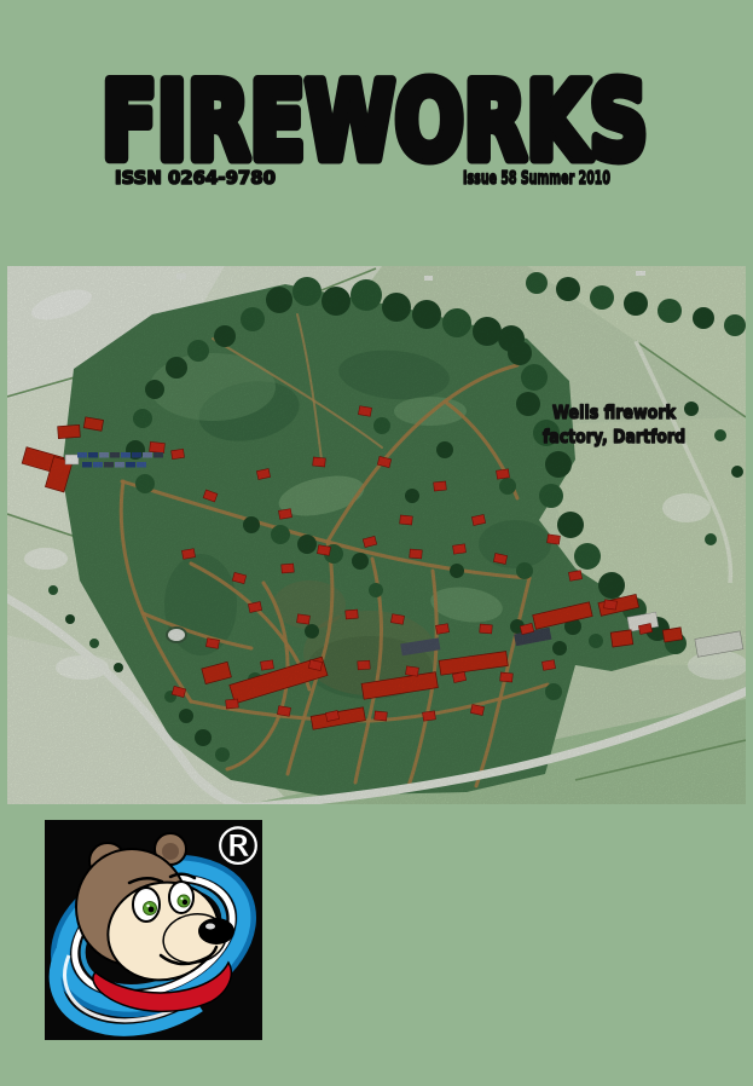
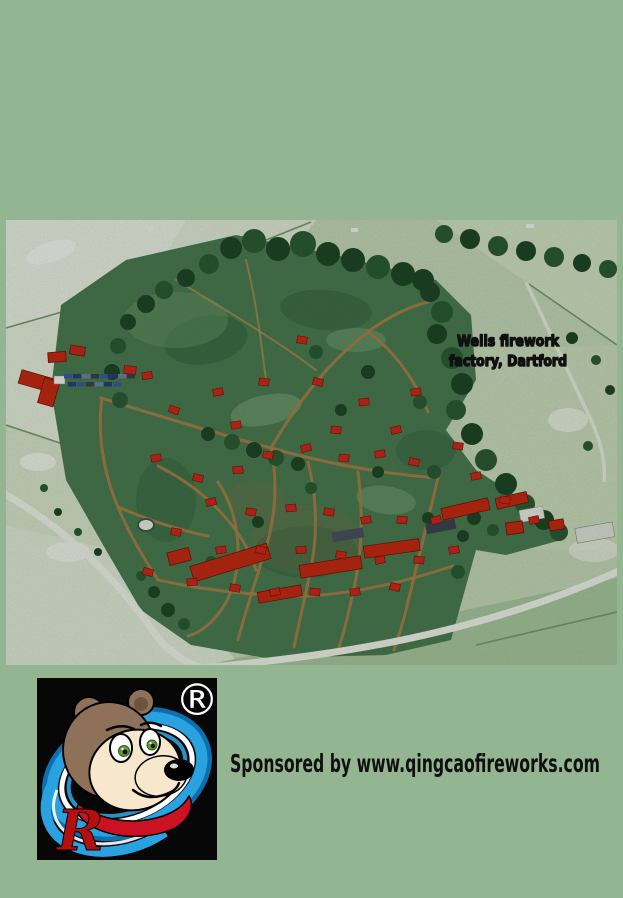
- FIREWORKS
- ISSN 0264-9780
- Issue 58 Summer 2010
  Wells firework
  factory, Dartford
  ®
+ R
+ Sponsored by www.qingcaofireworks.com
